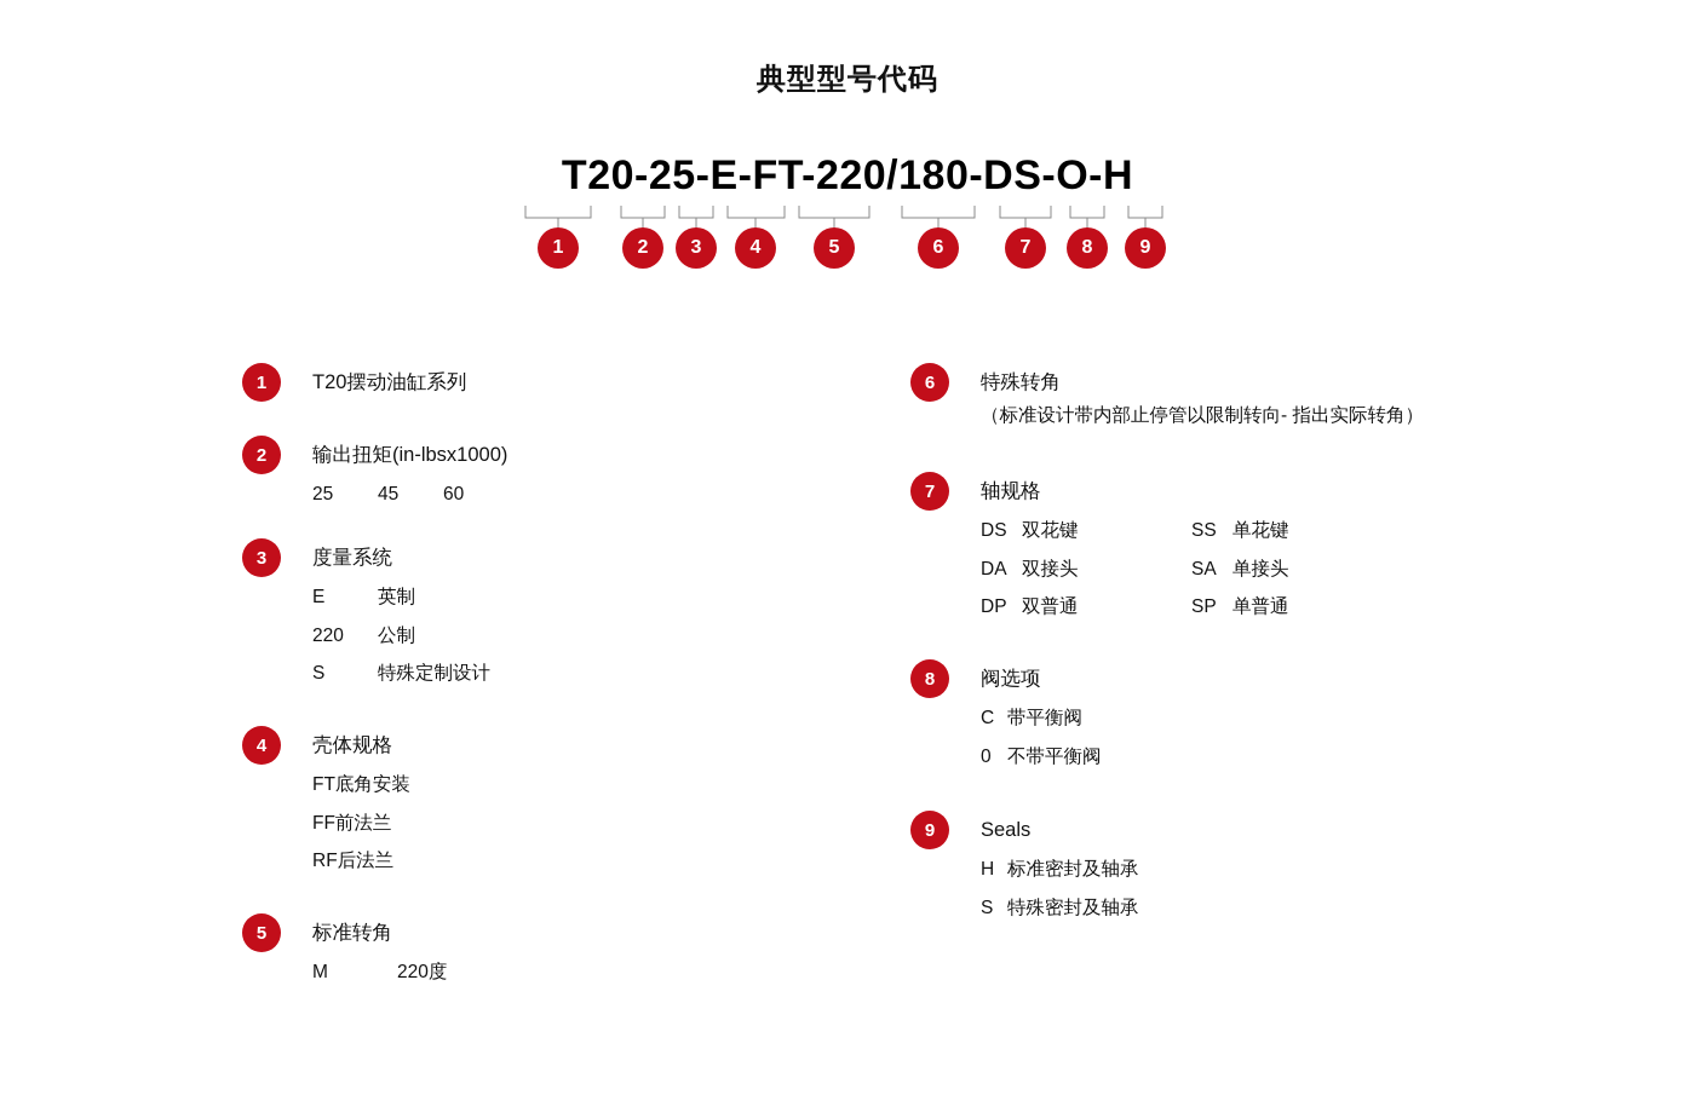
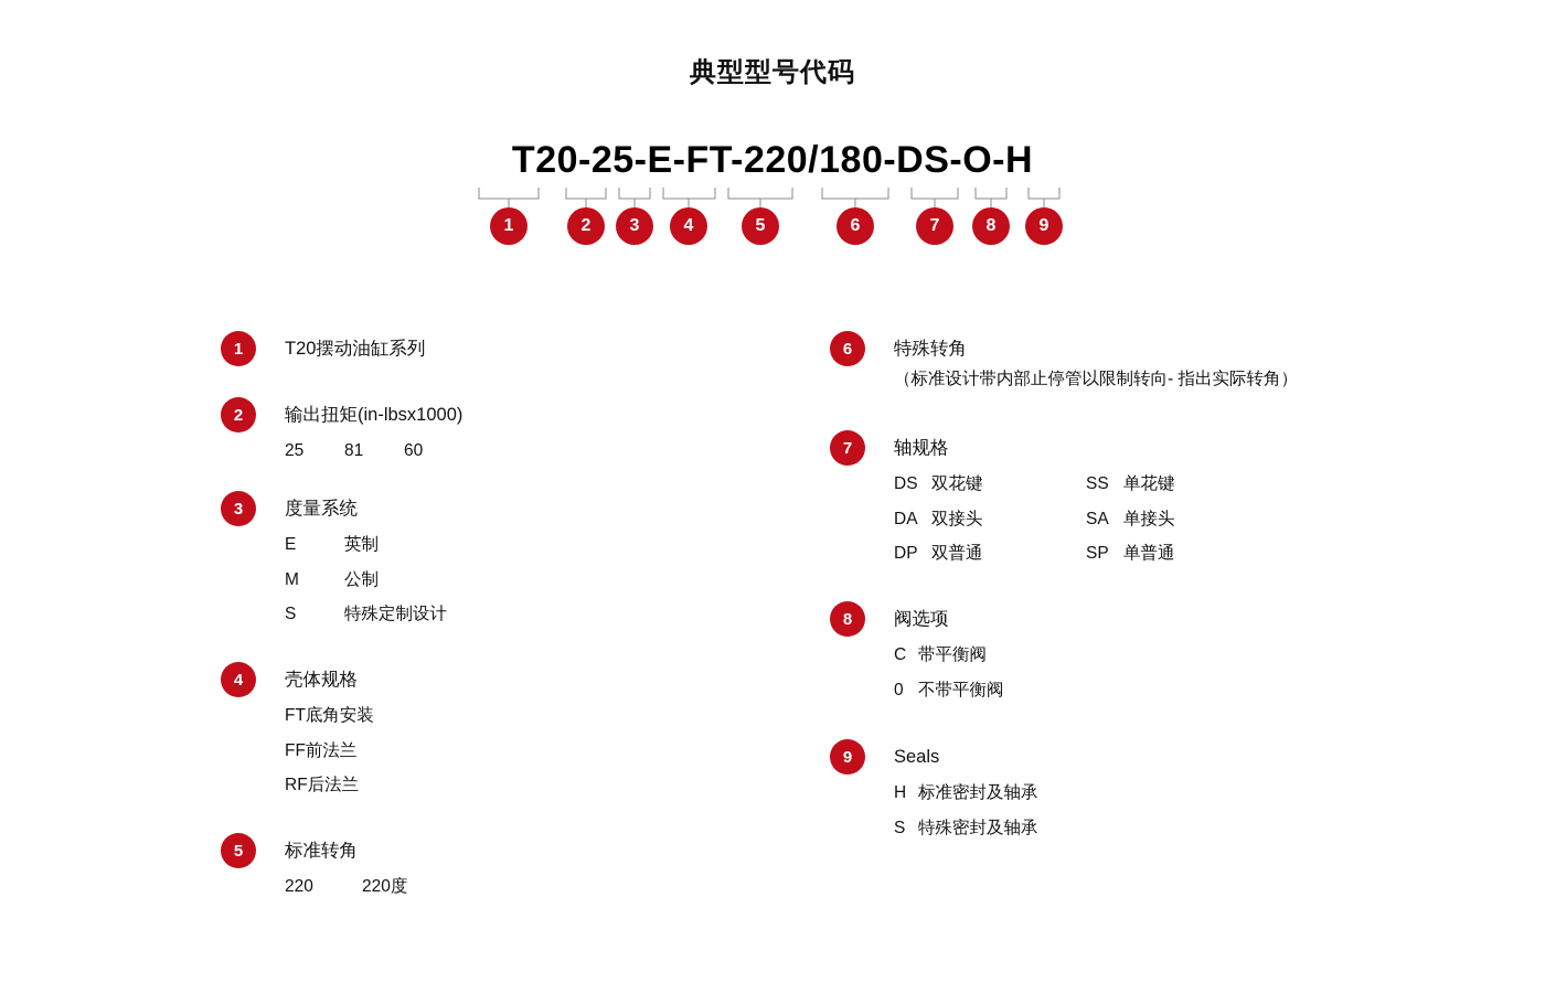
  典型型号代码
  T20-25-E-FT-220/180-DS-O-H
  1
  2
  3
  4
  5
  6
  7
  8
  9
  1
  T20摆动油缸系列
  2
  输出扭矩(in-lbsx1000)
- 25 45 60
+ 25 81 60
  3
  度量系统
  E 英制
- 220 公制
+ M 公制
  S 特殊定制设计
  4
  壳体规格
  FT底角安装
  FF前法兰
  RF后法兰
  5
  标准转角
- M 220度
+ 220 220度
  6
  特殊转角
  （标准设计带内部止停管以限制转向- 指出实际转角）
  7
  轴规格
  DS 双花键 SS 单花键
  DA 双接头 SA 单接头
  DP 双普通 SP 单普通
  8
  阀选项
  C 带平衡阀
  0 不带平衡阀
  9
  Seals
  H 标准密封及轴承
  S 特殊密封及轴承
